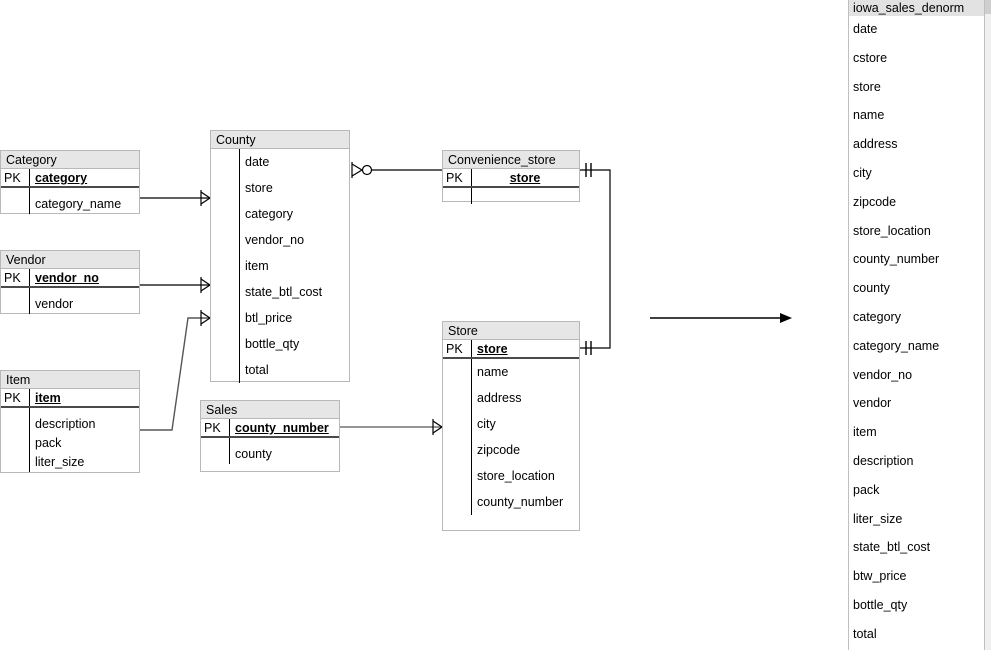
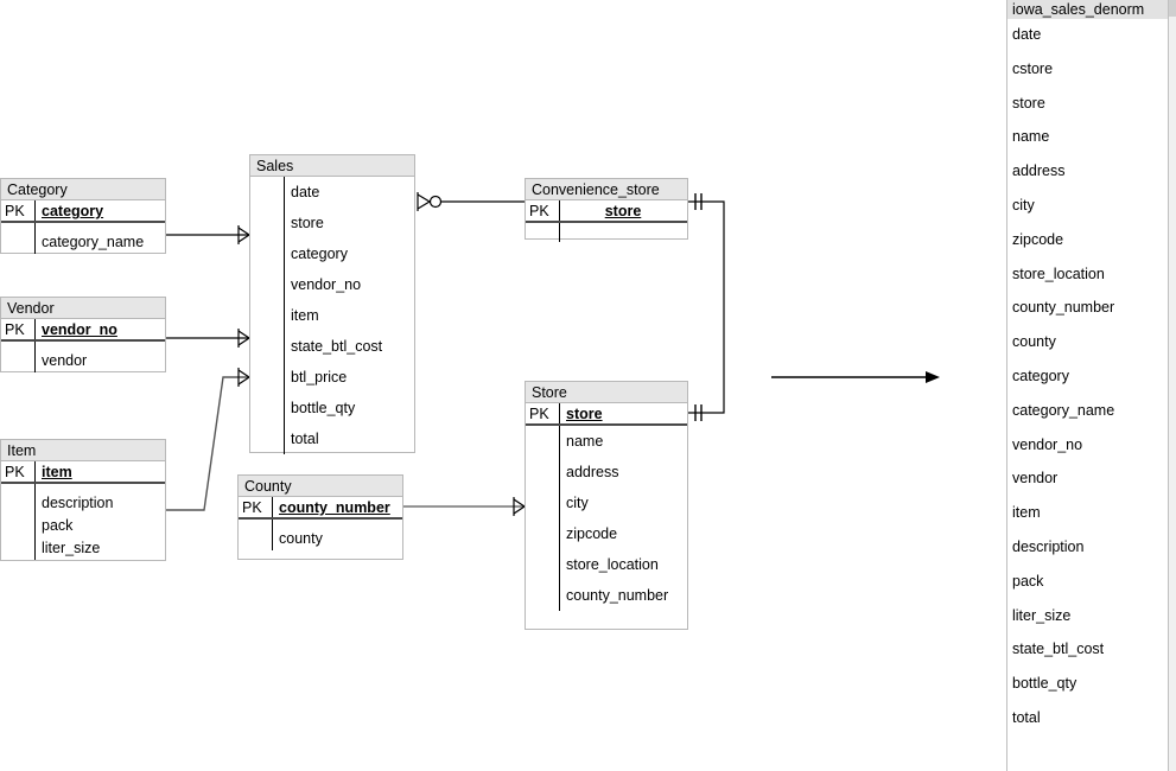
  Category
  PK
  category
  category_name
  Vendor
  PK
  vendor_no
  vendor
  Item
  PK
  item
  description
  pack
  liter_size
- County
+ Sales
  date
  store
  category
  vendor_no
  item
  state_btl_cost
  btl_price
  bottle_qty
  total
- Sales
+ County
  PK
  county_number
  county
  Convenience_store
  PK
  store
  Store
  PK
  store
  name
  address
  city
  zipcode
  store_location
  county_number
  iowa_sales_denorm
  date
  cstore
  store
  name
  address
  city
  zipcode
  store_location
  county_number
  county
  category
  category_name
  vendor_no
  vendor
  item
  description
  pack
  liter_size
  state_btl_cost
- btw_price
  bottle_qty
  total
